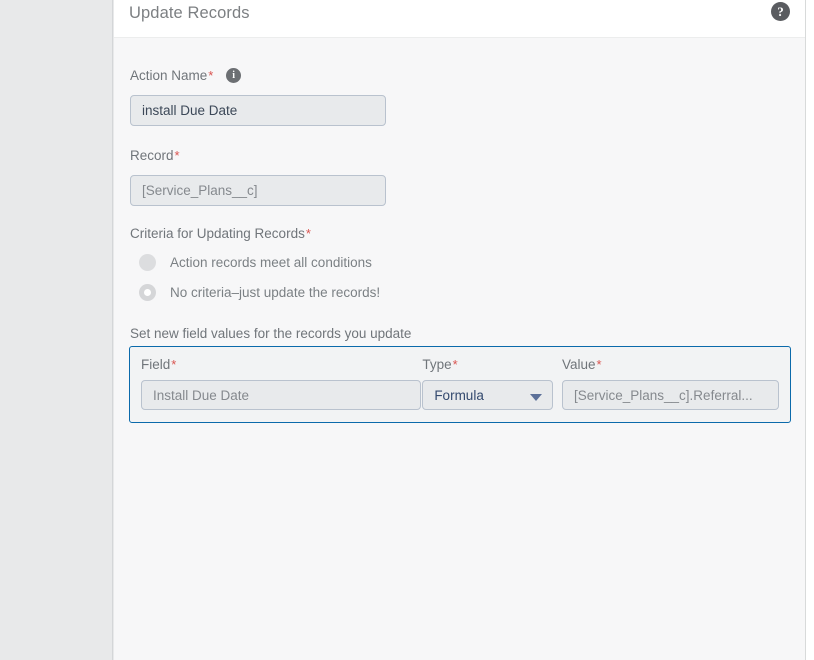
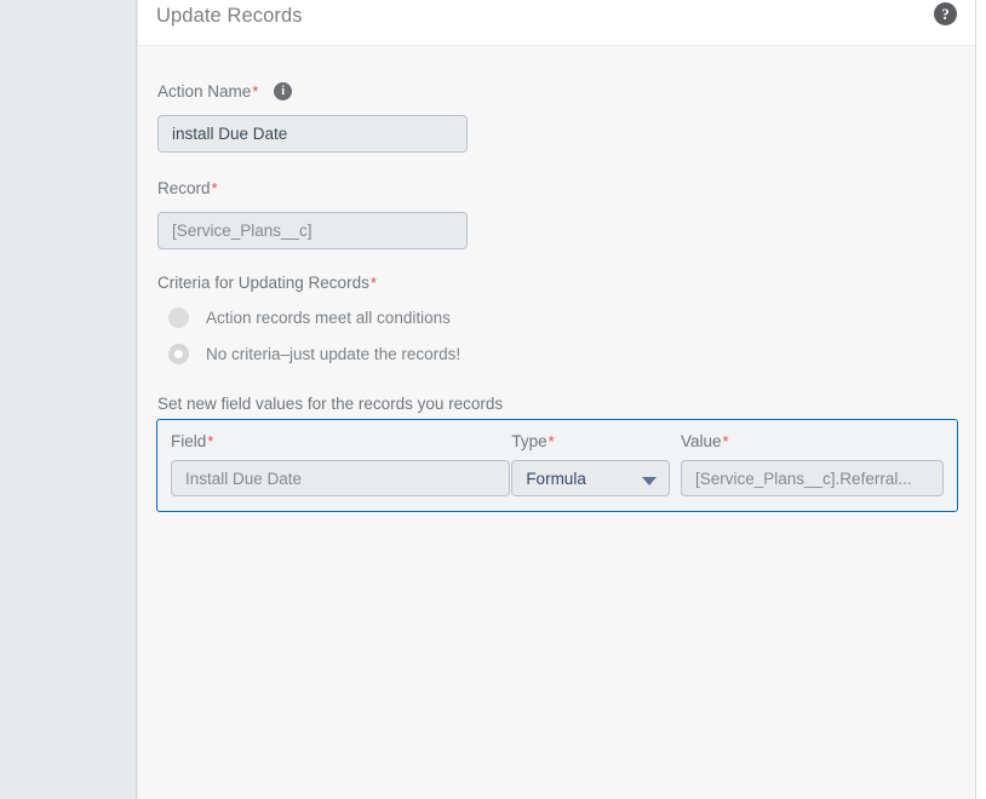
  Update Records
  ?
  Action Name* i
  install Due Date
  Record*
  [Service_Plans__c]
  Criteria for Updating Records*
  Action records meet all conditions
  No criteria–just update the records!
- Set new field values for the records you update
+ Set new field values for the records you records
  Field*
  Install Due Date
  Type*
  Formula
  Value*
  [Service_Plans__c].Referral...
